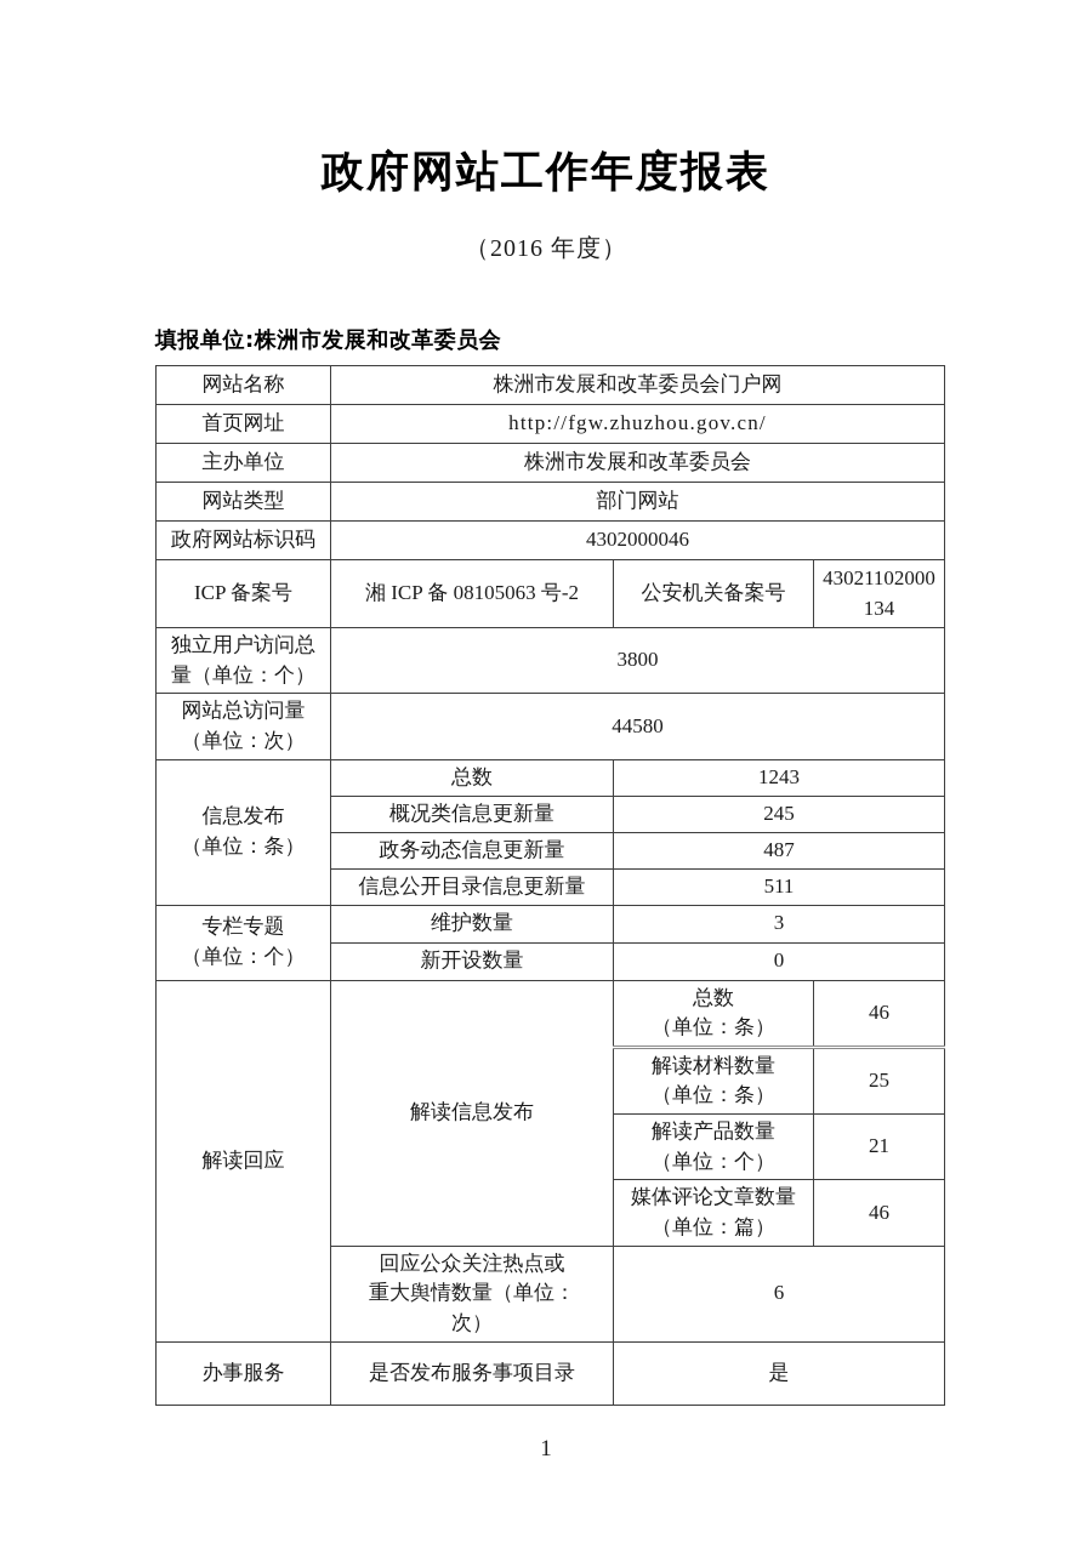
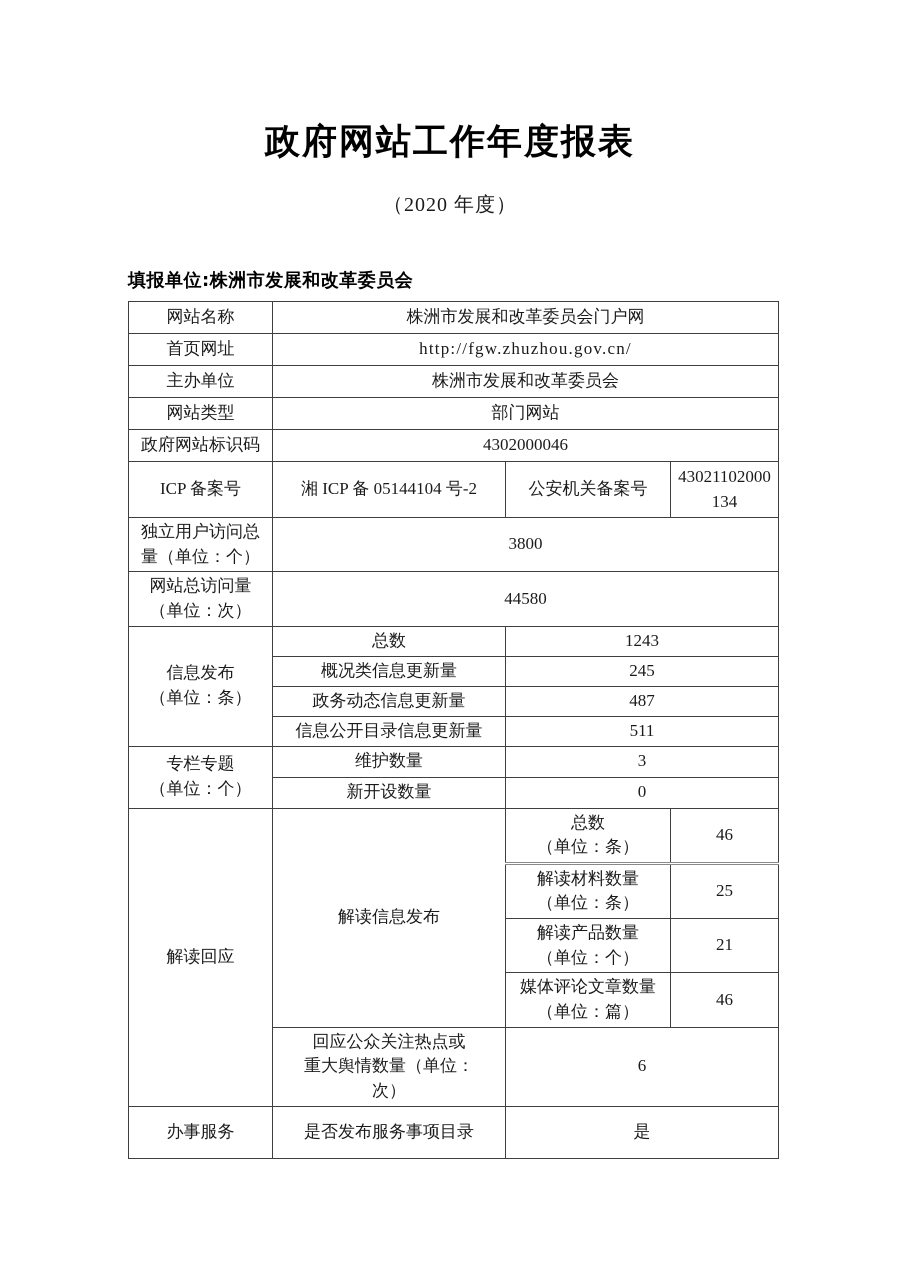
  政府网站工作年度报表
- （2016 年度）
+ （2020 年度）
  填报单位:株洲市发展和改革委员会
  网站名称	株洲市发展和改革委员会门户网
  首页网址	http://fgw.zhuzhou.gov.cn/
  主办单位	株洲市发展和改革委员会
  网站类型	部门网站
  政府网站标识码	4302000046
- ICP 备案号	湘 ICP 备 08105063 号-2	公安机关备案号	43021102000134
+ ICP 备案号	湘 ICP 备 05144104 号-2	公安机关备案号	43021102000134
  独立用户访问总 量（单位：个）	3800
  网站总访问量 （单位：次）	44580
  信息发布 （单位：条）	总数	1243
  概况类信息更新量	245
  政务动态信息更新量	487
  信息公开目录信息更新量	511
  专栏专题 （单位：个）	维护数量	3
  新开设数量	0
  解读回应	解读信息发布	总数 （单位：条）	46
  解读材料数量 （单位：条）	25
  解读产品数量 （单位：个）	21
  媒体评论文章数量 （单位：篇）	46
  回应公众关注热点或 重大舆情数量（单位： 次）	6
  办事服务	是否发布服务事项目录	是
- 1
